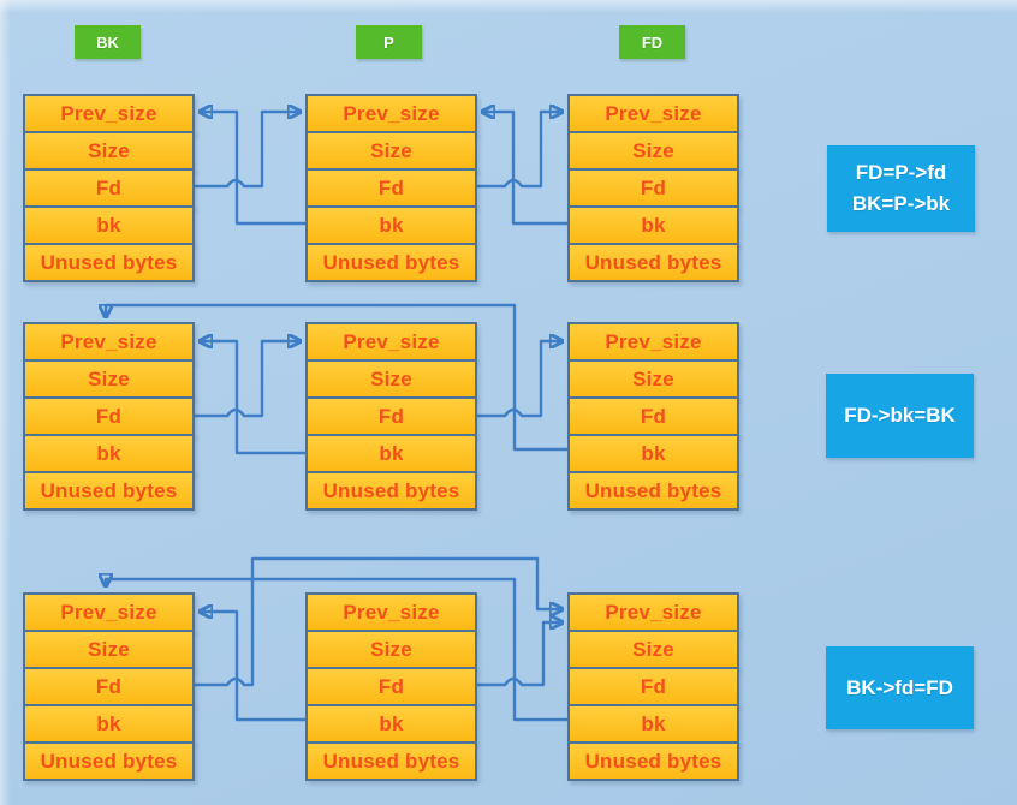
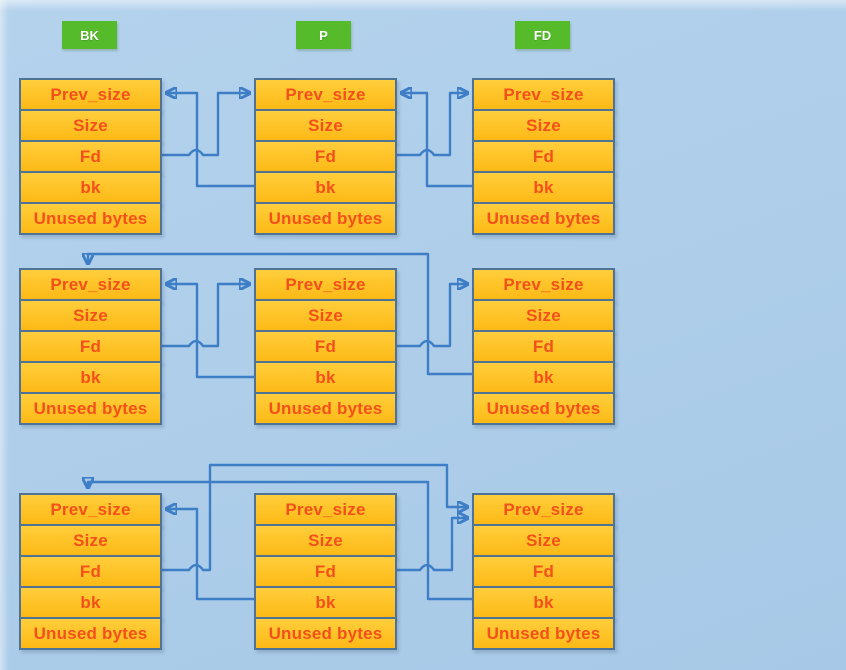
  BK
  P
  FD
  Prev_size
  Size
  Fd
  bk
  Unused bytes
  Prev_size
  Size
  Fd
  bk
  Unused bytes
  Prev_size
  Size
  Fd
  bk
  Unused bytes
  Prev_size
  Size
  Fd
  bk
  Unused bytes
  Prev_size
  Size
  Fd
  bk
  Unused bytes
  Prev_size
  Size
  Fd
  bk
  Unused bytes
  Prev_size
  Size
  Fd
  bk
  Unused bytes
  Prev_size
  Size
  Fd
  bk
  Unused bytes
  Prev_size
  Size
  Fd
  bk
  Unused bytes
- FD=P->fd
- BK=P->bk
- FD->bk=BK
- BK->fd=FD
